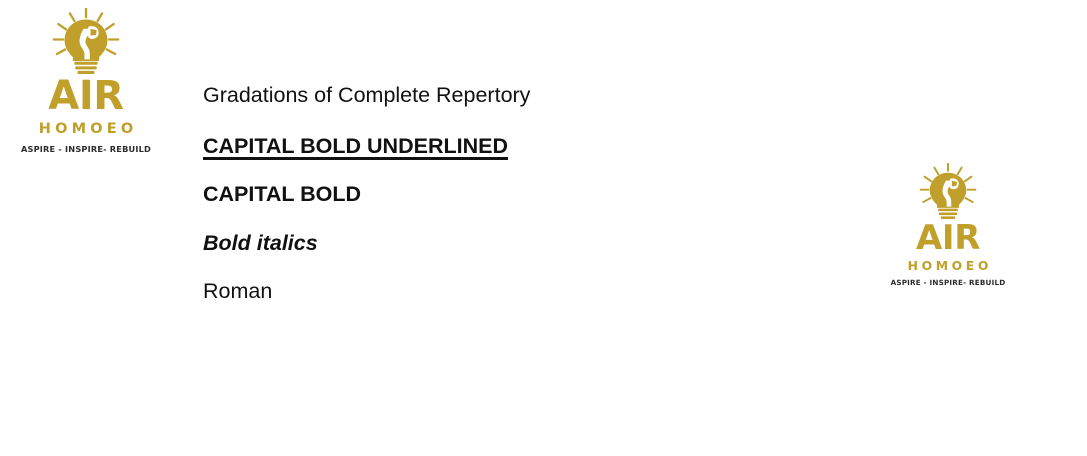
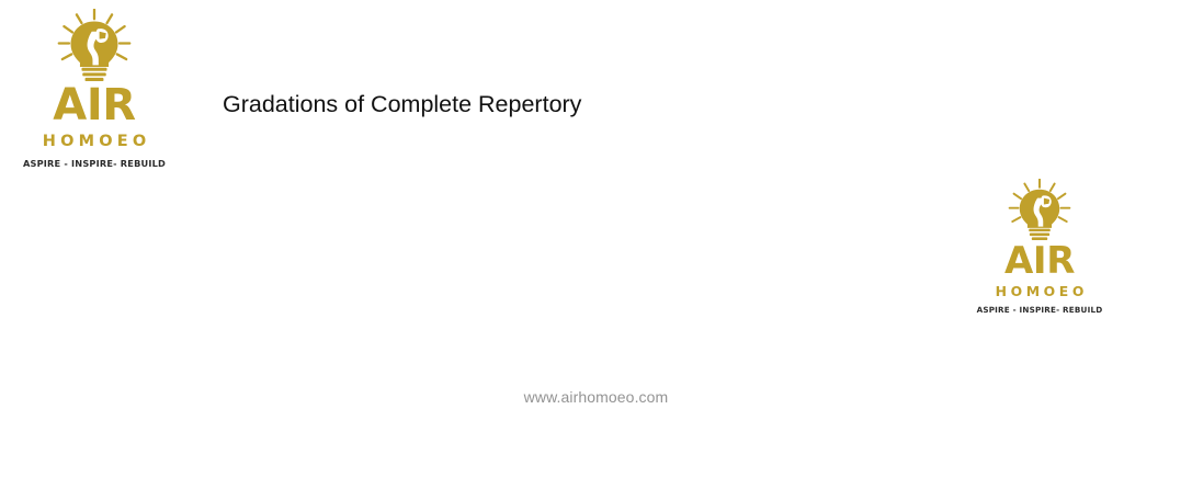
  AIR
  HOMOEO
  ASPIRE - INSPIRE- REBUILD
  Gradations of Complete Repertory
- CAPITAL BOLD UNDERLINED
- CAPITAL BOLD
- Bold italics
- Roman
  AIR
  HOMOEO
  ASPIRE - INSPIRE- REBUILD
+ www.airhomoeo.com
